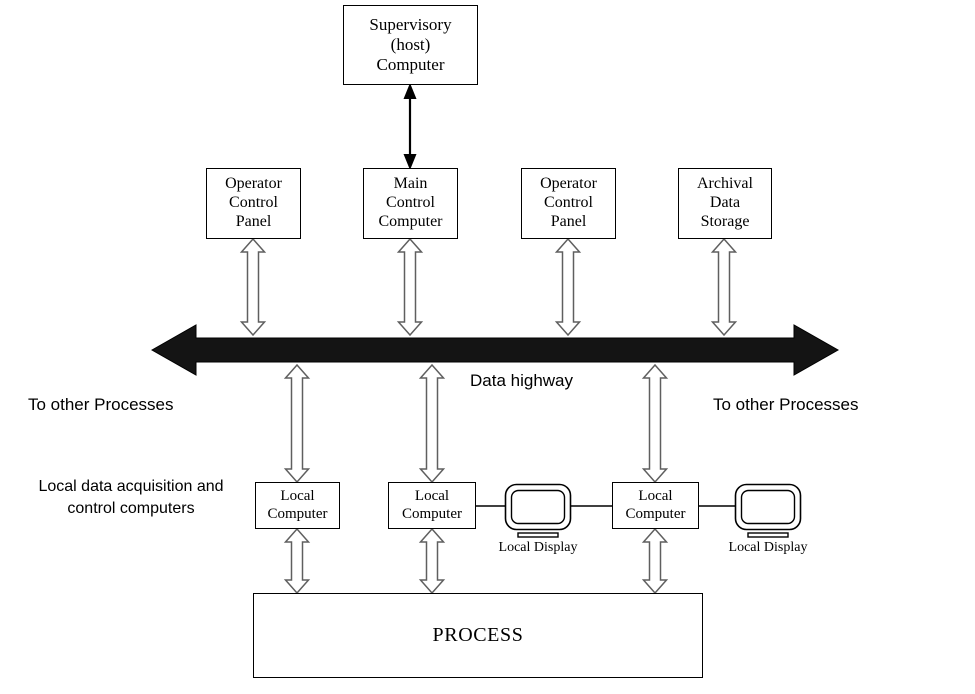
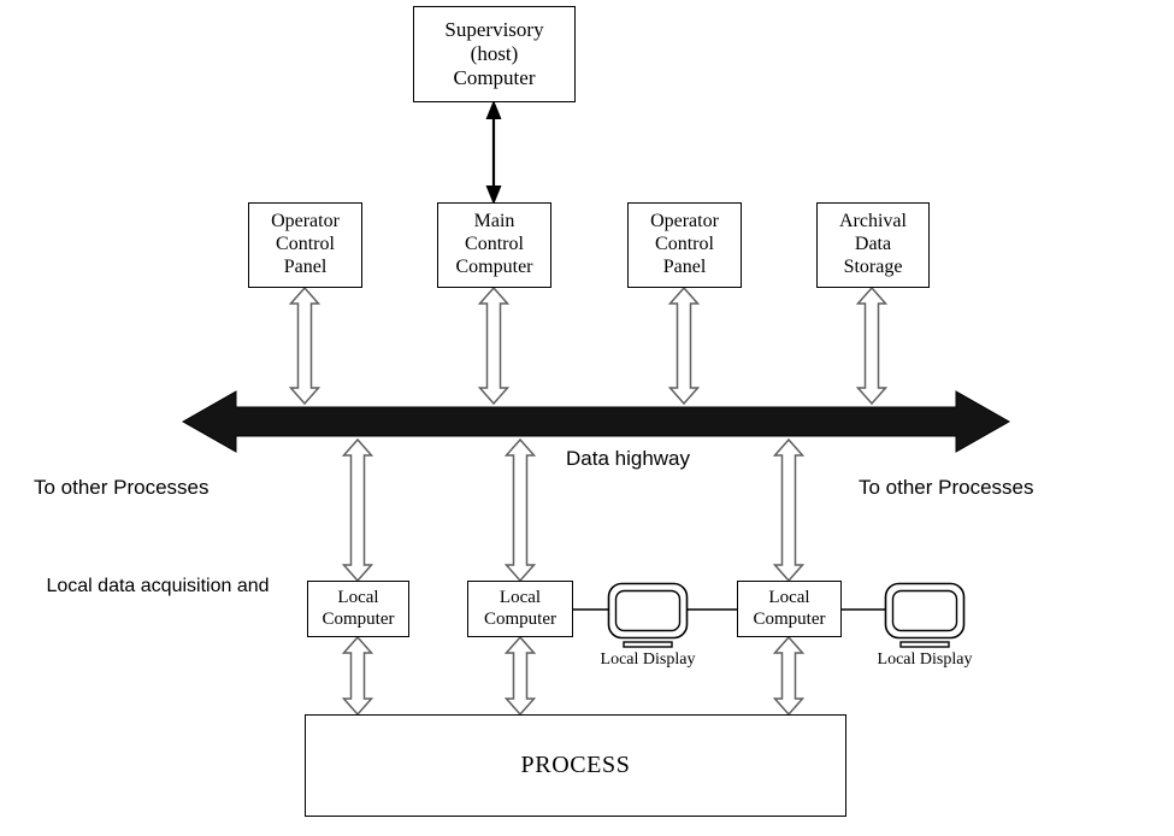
  Supervisory
  (host)
  Computer
  Operator
  Control
  Panel
  Main
  Control
  Computer
  Operator
  Control
  Panel
  Archival
  Data
  Storage
  Local
  Computer
  Local
  Computer
  Local
  Computer
  PROCESS
  Data highway
  To other Processes
  To other Processes
  Local data acquisition and
- control computers
  Local Display
  Local Display
